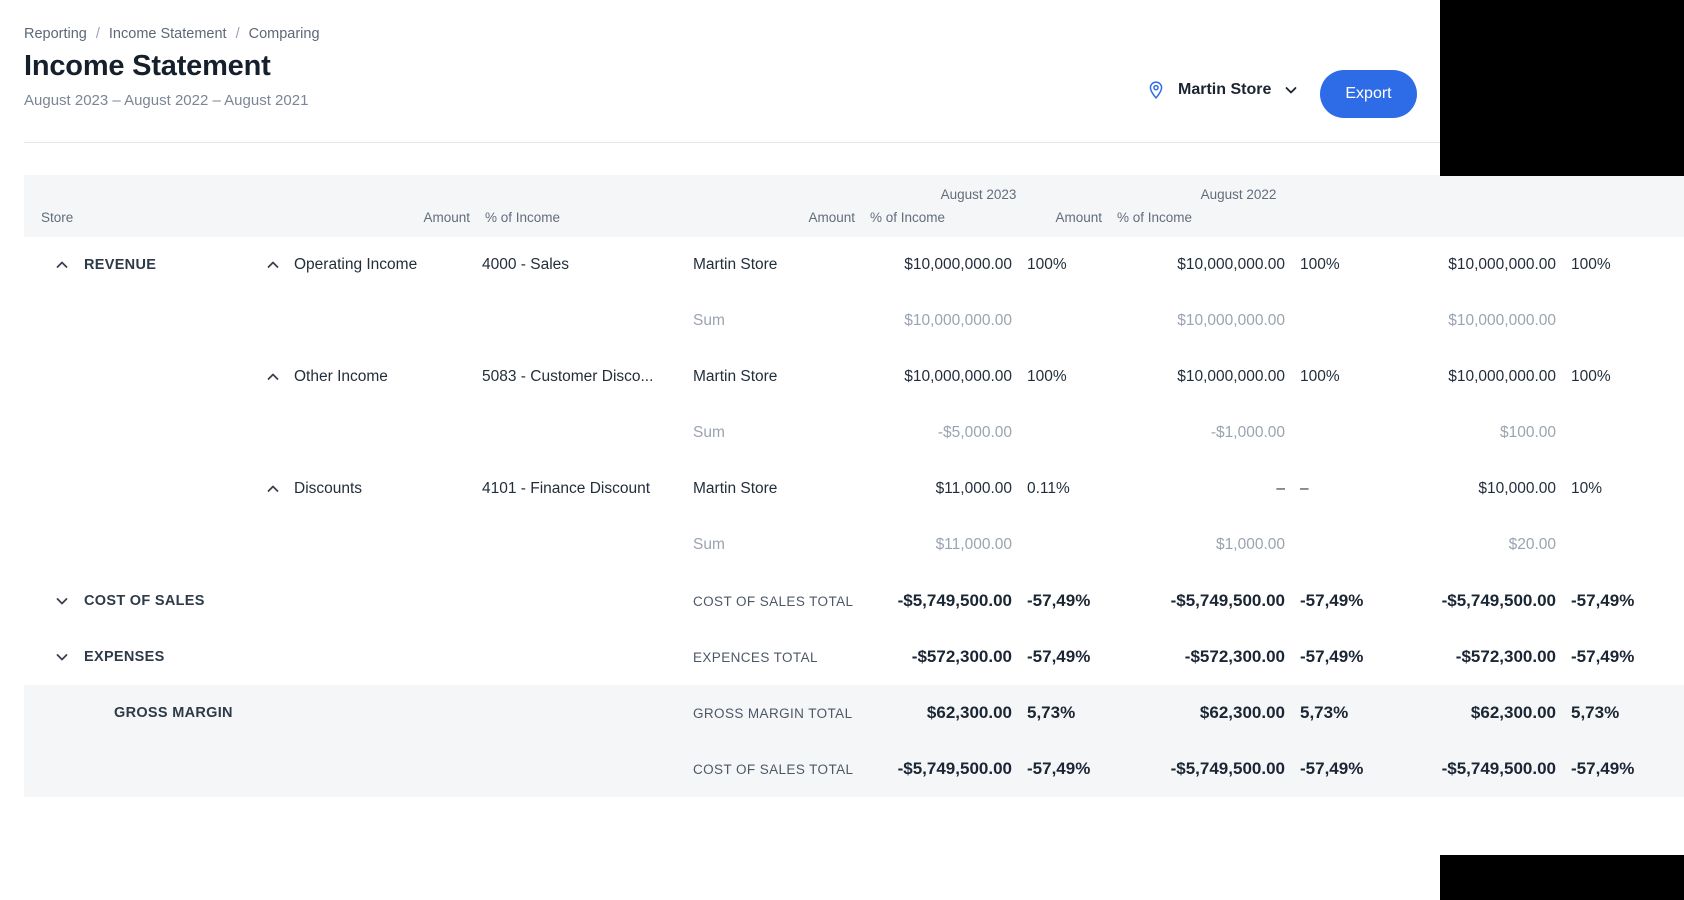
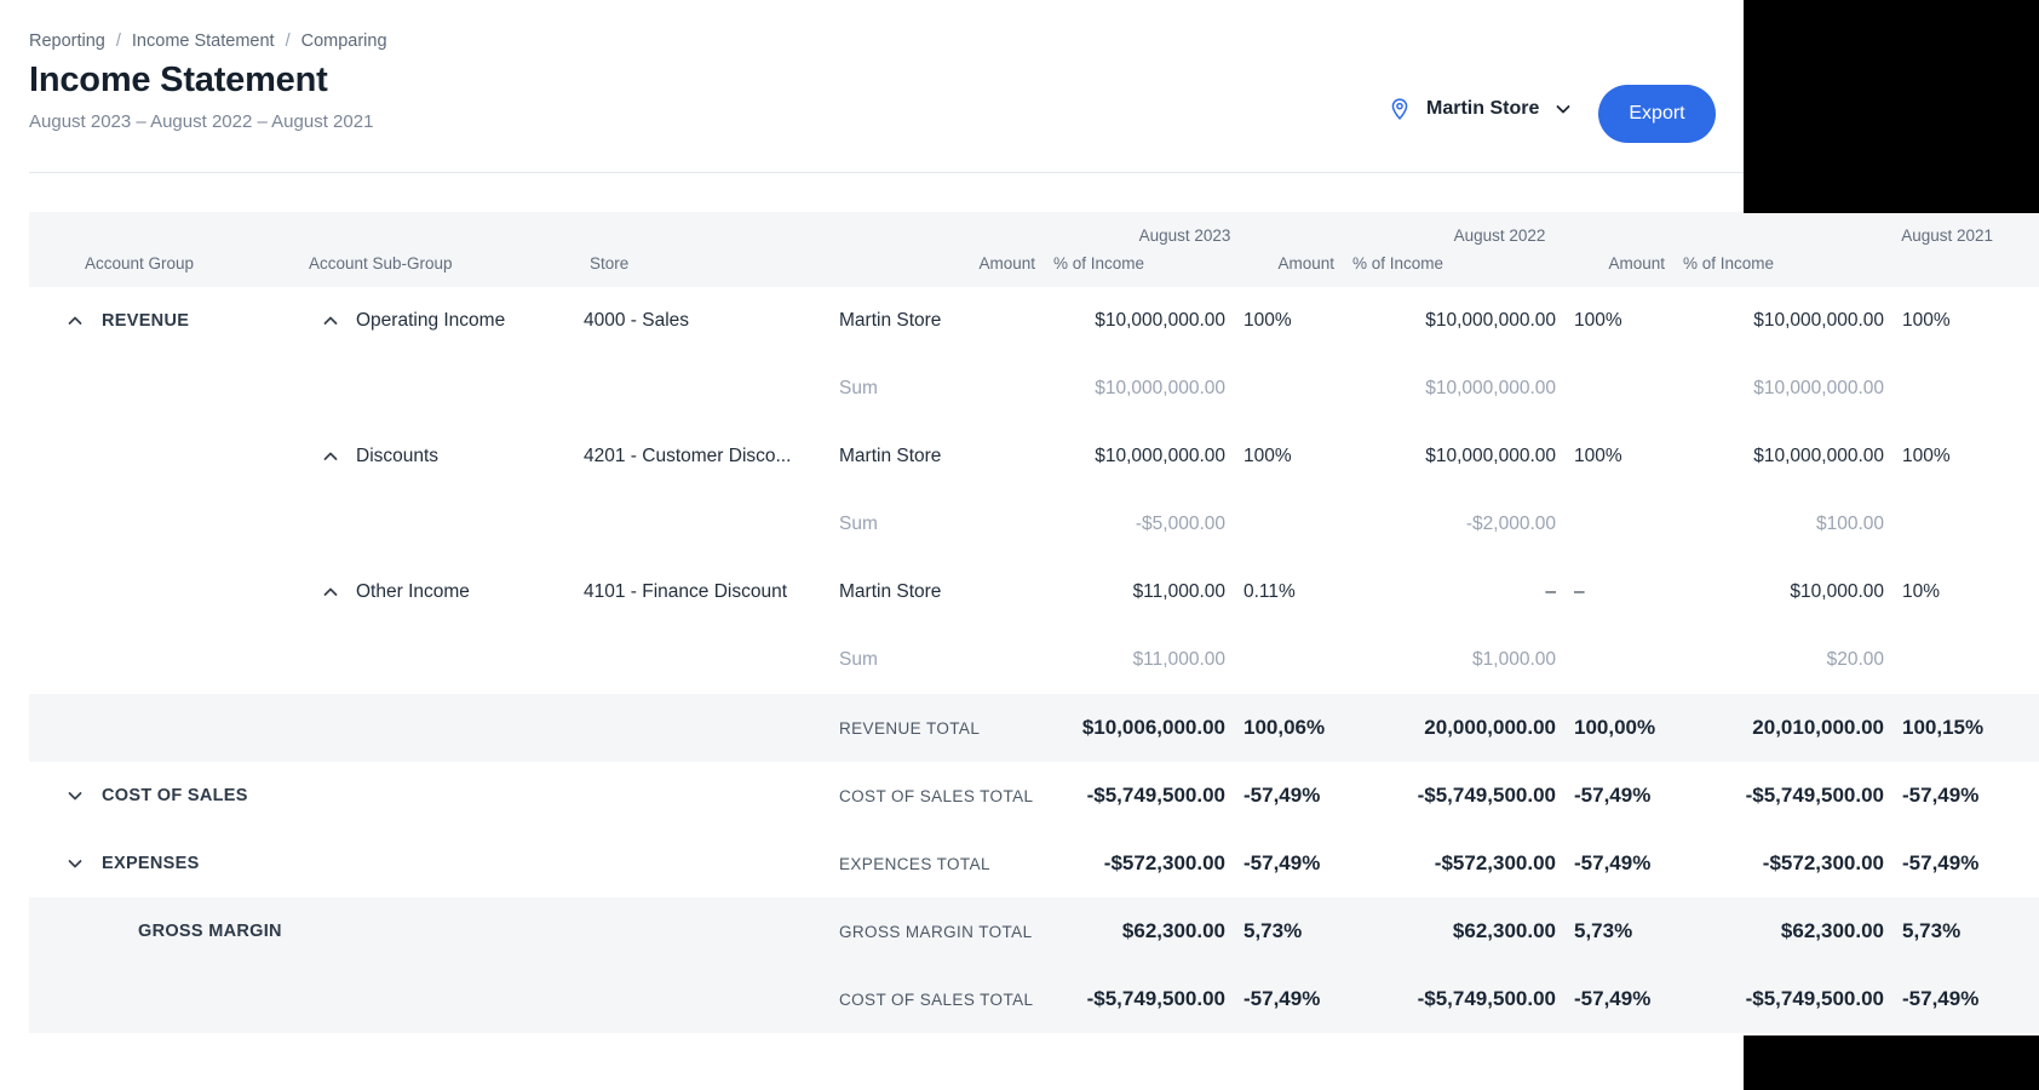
  Reporting
  /
  Income Statement
  /
  Comparing
  Income Statement
  August 2023 – August 2022 – August 2021
  Martin Store
  Export
  August 2023
  August 2022
+ August 2021
+ Account Group
+ Account Sub-Group
  Store
  Amount
  % of Income
  Amount
  % of Income
  Amount
  % of Income
  REVENUE
  Operating Income
  4000 - Sales
  Martin Store
  $10,000,000.00
  100%
  $10,000,000.00
  100%
  $10,000,000.00
  100%
  Sum
  $10,000,000.00
  $10,000,000.00
  $10,000,000.00
- Other Income
+ Discounts
- 5083 - Customer Disco...
+ 4201 - Customer Disco...
  Martin Store
  $10,000,000.00
  100%
  $10,000,000.00
  100%
  $10,000,000.00
  100%
  Sum
  -$5,000.00
- -$1,000.00
+ -$2,000.00
  $100.00
- Discounts
+ Other Income
  4101 - Finance Discount
  Martin Store
  $11,000.00
  0.11%
  –
  –
  $10,000.00
  10%
  Sum
  $11,000.00
  $1,000.00
  $20.00
+ REVENUE TOTAL
+ $10,006,000.00
+ 100,06%
+ 20,000,000.00
+ 100,00%
+ 20,010,000.00
+ 100,15%
  COST OF SALES
  COST OF SALES TOTAL
  -$5,749,500.00
  -57,49%
  -$5,749,500.00
  -57,49%
  -$5,749,500.00
  -57,49%
  EXPENSES
  EXPENCES TOTAL
  -$572,300.00
  -57,49%
  -$572,300.00
  -57,49%
  -$572,300.00
  -57,49%
  GROSS MARGIN
  GROSS MARGIN TOTAL
  $62,300.00
  5,73%
  $62,300.00
  5,73%
  $62,300.00
  5,73%
  COST OF SALES TOTAL
  -$5,749,500.00
  -57,49%
  -$5,749,500.00
  -57,49%
  -$5,749,500.00
  -57,49%
